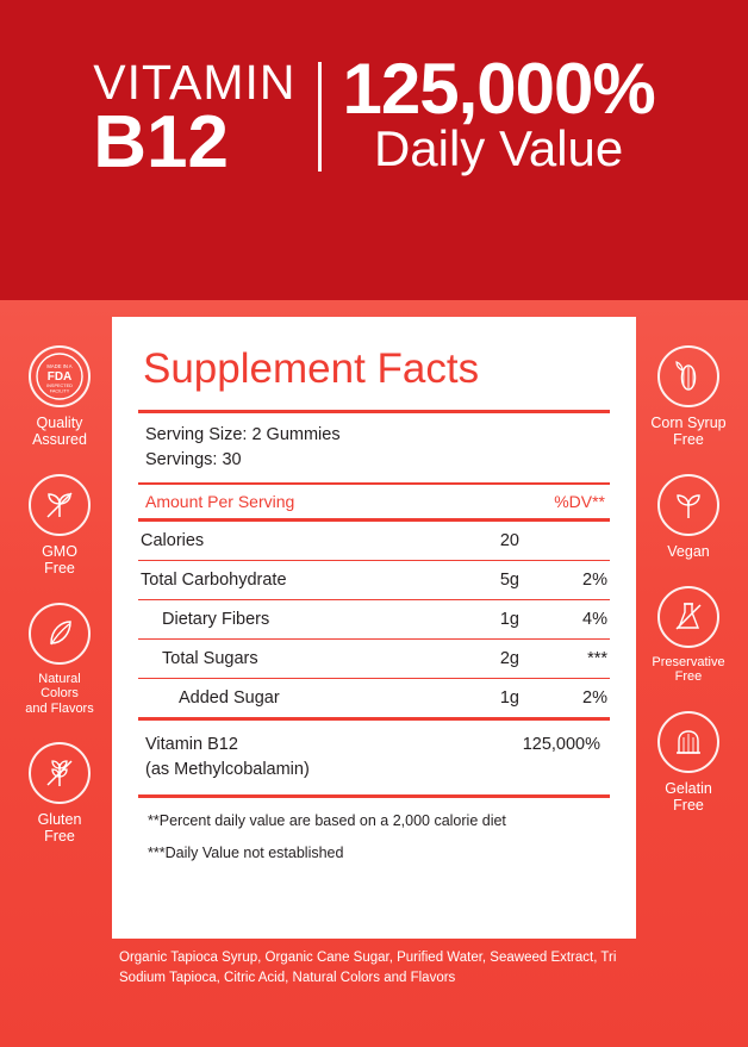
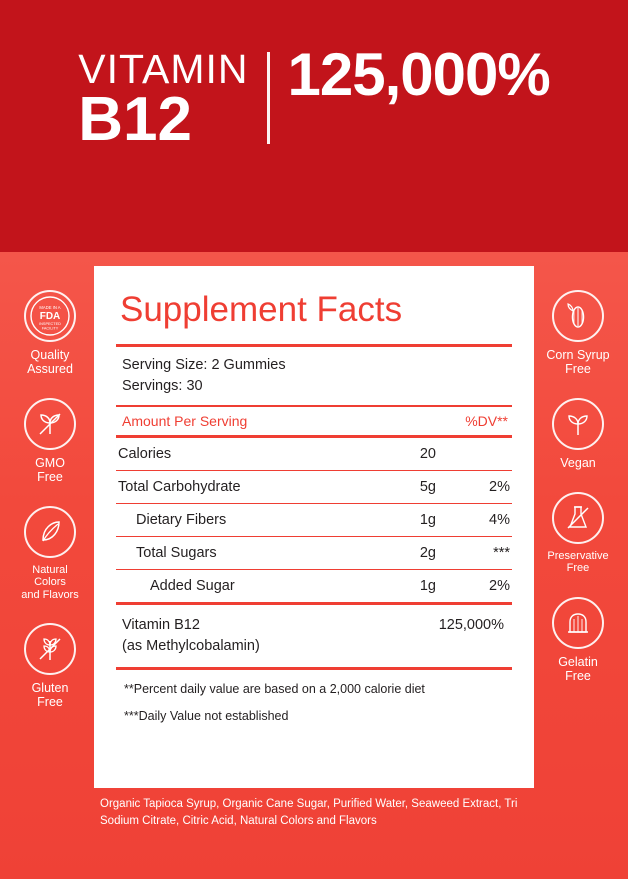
  VITAMIN
  B12
  125,000%
- Daily Value
  FDA
  Quality
  Assured
  GMO
  Free
  Natural
  Colors
  and Flavors
  Gluten
  Free
  Corn Syrup
  Free
  Vegan
  Preservative
  Free
  Gelatin
  Free
  Supplement Facts
  Serving Size: 2 Gummies
  Servings: 30
  Amount Per Serving
  %DV**
  Calories	20
  Total Carbohydrate	5g	2%
  Dietary Fibers	1g	4%
  Total Sugars	2g	***
  Added Sugar	1g	2%
  Vitamin B12
  (as Methylcobalamin)
  125,000%
  **Percent daily value are based on a 2,000 calorie diet
  ***Daily Value not established
- Organic Tapioca Syrup, Organic Cane Sugar, Purified Water, Seaweed Extract, Tri Sodium Tapioca, Citric Acid, Natural Colors and Flavors
+ Organic Tapioca Syrup, Organic Cane Sugar, Purified Water, Seaweed Extract, Tri Sodium Citrate, Citric Acid, Natural Colors and Flavors
